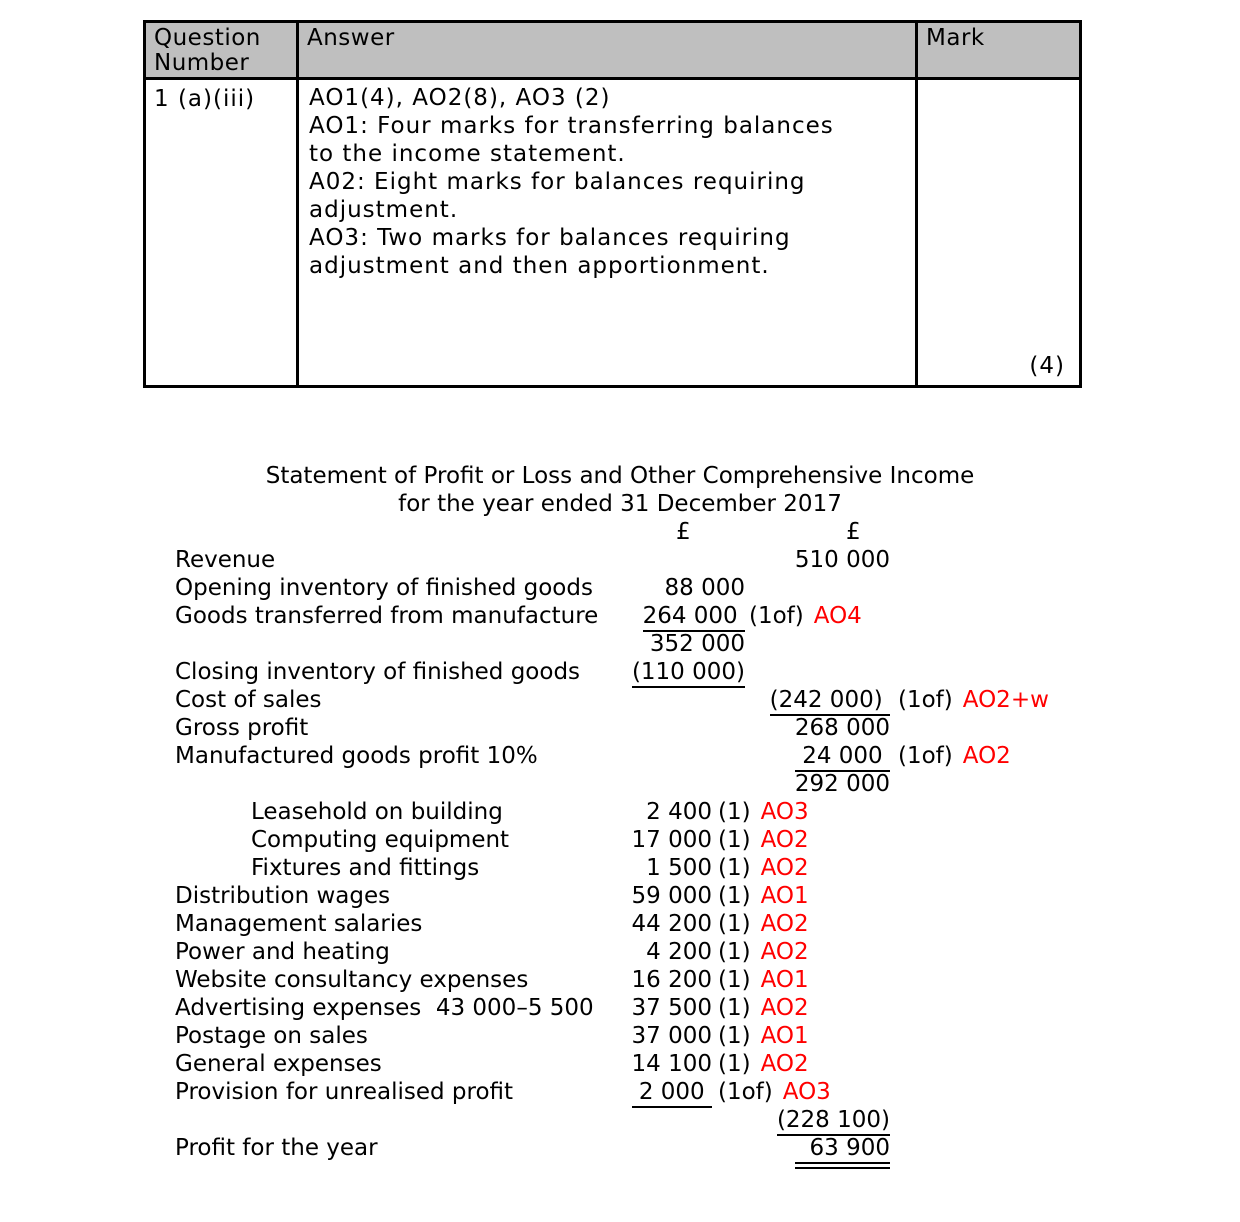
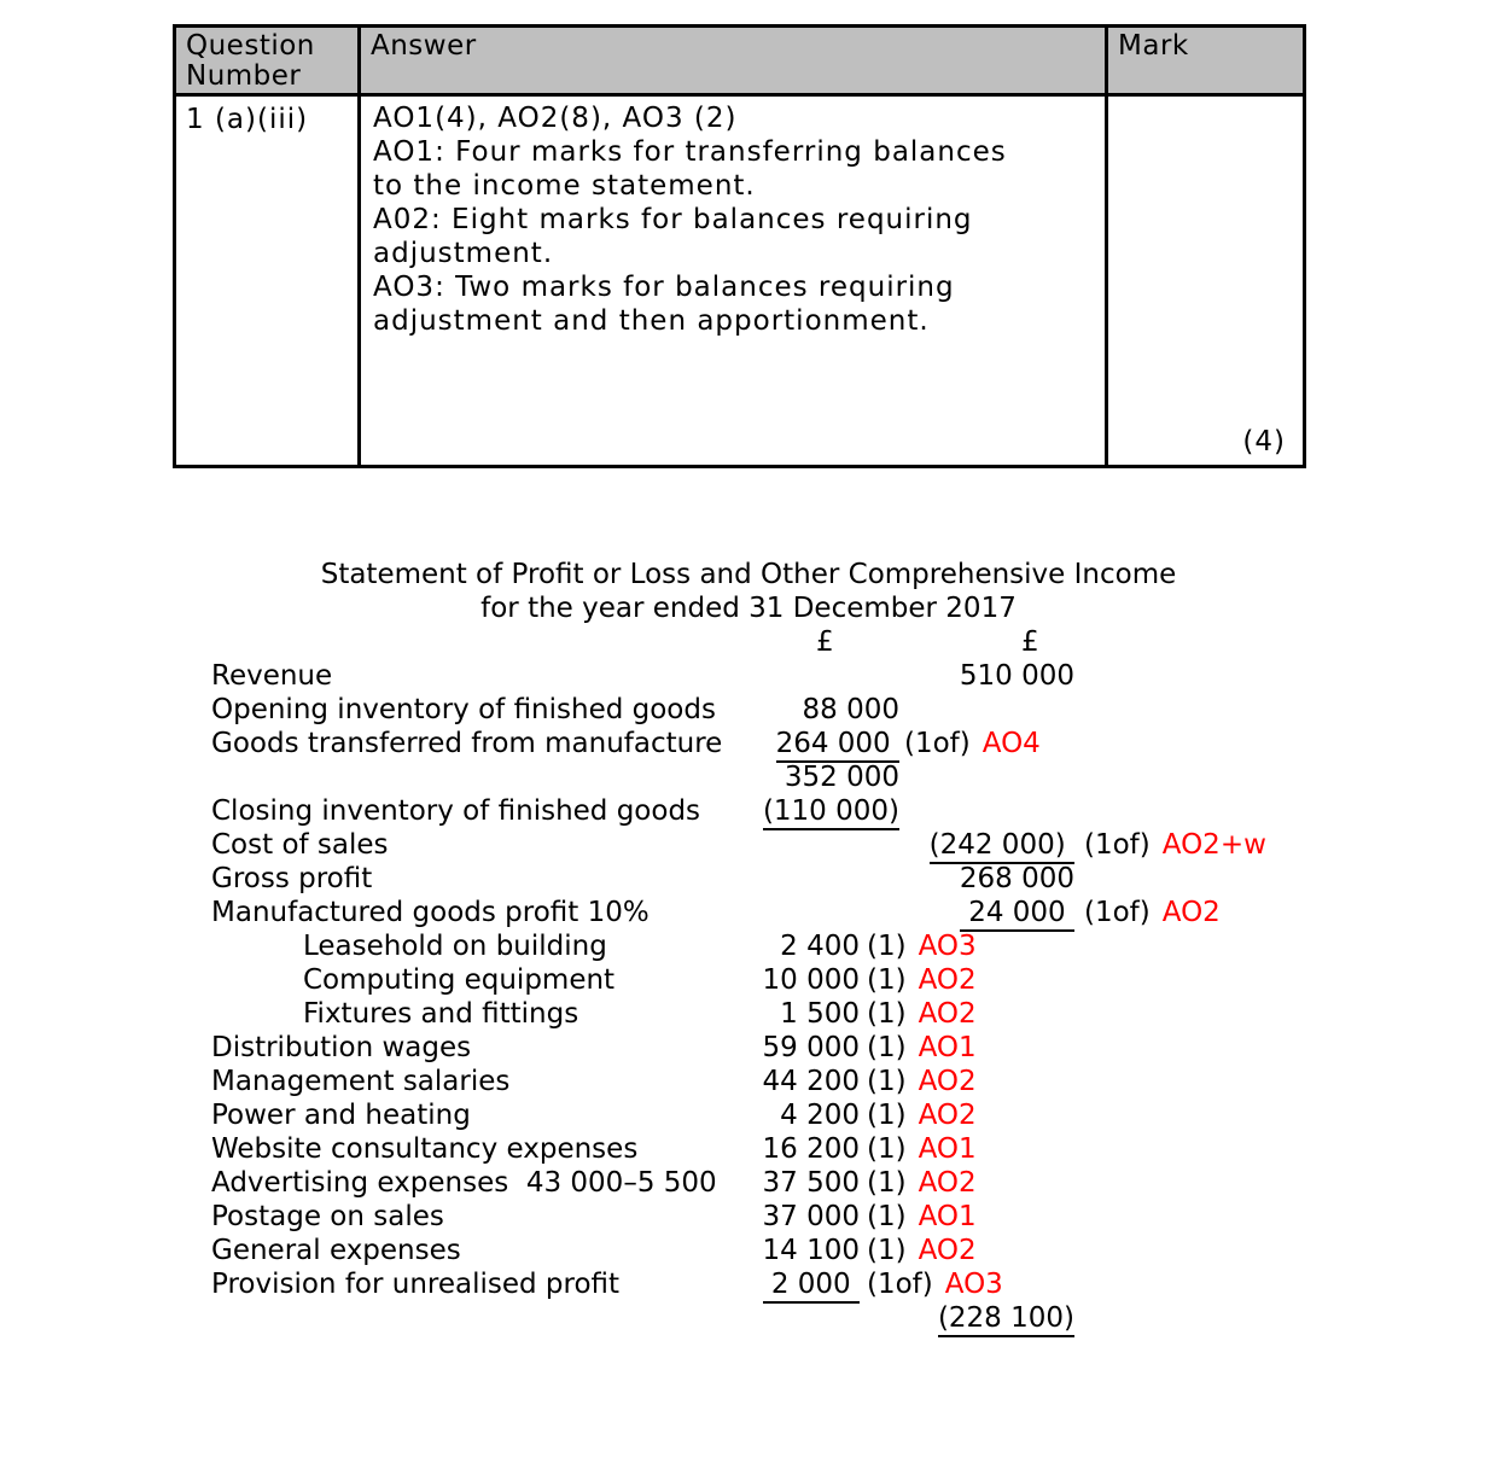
  Question Number
  Answer
  Mark
  1 (a)(iii)
  AO1(4), AO2(8), AO3 (2)
  AO1: Four marks for transferring balances
  to the income statement.
  A02: Eight marks for balances requiring
  adjustment.
  AO3: Two marks for balances requiring
  adjustment and then apportionment.
  (4)
  Statement of Profit or Loss and Other Comprehensive Income
  for the year ended 31 December 2017
  £
  £
  Revenue
  510 000
  Opening inventory of finished goods
  88 000
  Goods transferred from manufacture
  264 000
  (1of) AO4
  352 000
  Closing inventory of finished goods
  (110 000)
  Cost of sales
  (242 000)
  (1of) AO2+w
  Gross profit
  268 000
  Manufactured goods profit 10%
  24 000
  (1of) AO2
- 292 000
  Leasehold on building
  2 400
  (1) AO3
  Computing equipment
- 17 000
+ 10 000
  (1) AO2
  Fixtures and fittings
  1 500
  (1) AO2
  Distribution wages
  59 000
  (1) AO1
  Management salaries
  44 200
  (1) AO2
  Power and heating
  4 200
  (1) AO2
  Website consultancy expenses
  16 200
  (1) AO1
  Advertising expenses 43 000–5 500
  37 500
  (1) AO2
  Postage on sales
  37 000
  (1) AO1
  General expenses
  14 100
  (1) AO2
  Provision for unrealised profit
  2 000
  (1of) AO3
  (228 100)
- Profit for the year
- 63 900
